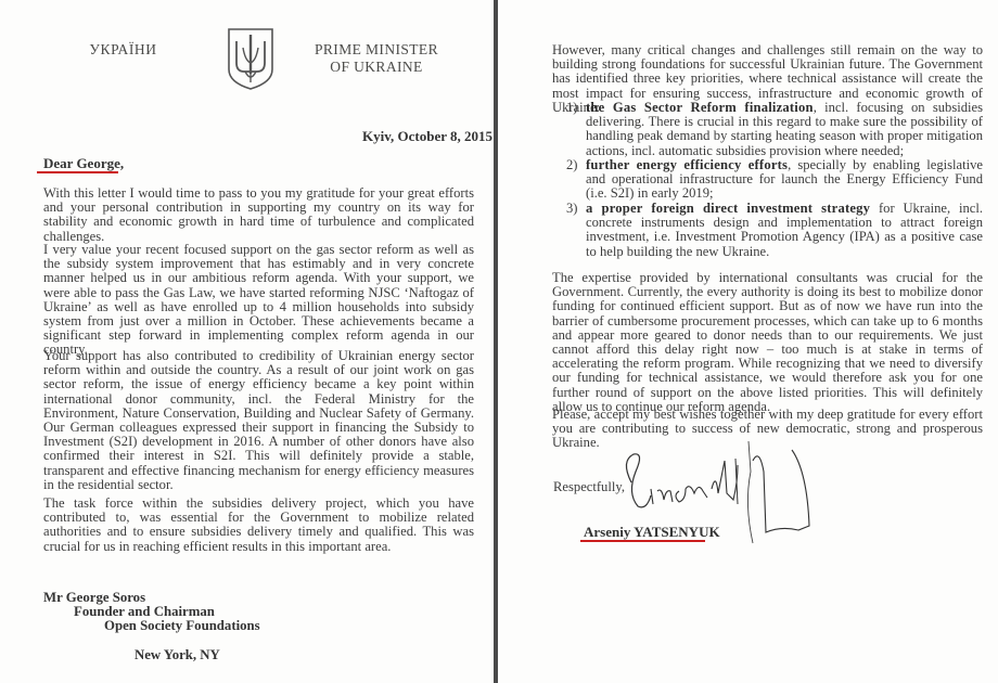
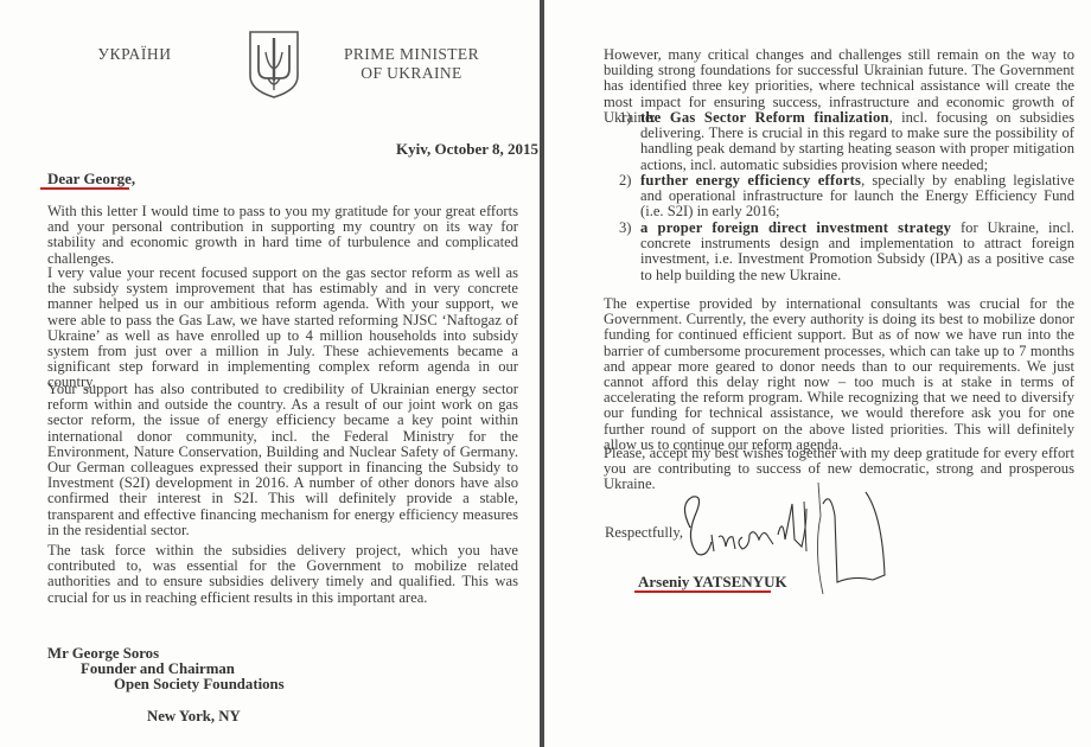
  УКРАЇНИ
  PRIME MINISTER
  OF UKRAINE
  Kyiv, October 8, 2015
  Dear George,
  With this letter I would time to pass to you my gratitude for your great efforts and your personal contribution in supporting my country on its way for stability and economic growth in hard time of turbulence and complicated challenges.
- I very value your recent focused support on the gas sector reform as well as the subsidy system improvement that has estimably and in very concrete manner helped us in our ambitious reform agenda. With your support, we were able to pass the Gas Law, we have started reforming NJSC ‘Naftogaz of Ukraine’ as well as have enrolled up to 4 million households into subsidy system from just over a million in October. These achievements became a significant step forward in implementing complex reform agenda in our country.
+ I very value your recent focused support on the gas sector reform as well as the subsidy system improvement that has estimably and in very concrete manner helped us in our ambitious reform agenda. With your support, we were able to pass the Gas Law, we have started reforming NJSC ‘Naftogaz of Ukraine’ as well as have enrolled up to 4 million households into subsidy system from just over a million in July. These achievements became a significant step forward in implementing complex reform agenda in our country.
  Your support has also contributed to credibility of Ukrainian energy sector reform within and outside the country. As a result of our joint work on gas sector reform, the issue of energy efficiency became a key point within international donor community, incl. the Federal Ministry for the Environment, Nature Conservation, Building and Nuclear Safety of Germany. Our German colleagues expressed their support in financing the Subsidy to Investment (S2I) development in 2016. A number of other donors have also confirmed their interest in S2I. This will definitely provide a stable, transparent and effective financing mechanism for energy efficiency measures in the residential sector.
  The task force within the subsidies delivery project, which you have contributed to, was essential for the Government to mobilize related authorities and to ensure subsidies delivery timely and qualified. This was crucial for us in reaching efficient results in this important area.
  Mr George Soros
  Founder and Chairman
  Open Society Foundations
  New York, NY
  However, many critical changes and challenges still remain on the way to building strong foundations for successful Ukrainian future. The Government has identified three key priorities, where technical assistance will create the most impact for ensuring success, infrastructure and economic growth of Ukraine:
  1)
  the Gas Sector Reform finalization, incl. focusing on subsidies delivering. There is crucial in this regard to make sure the possibility of handling peak demand by starting heating season with proper mitigation actions, incl. automatic subsidies provision where needed;
  2)
- further energy efficiency efforts, specially by enabling legislative and operational infrastructure for launch the Energy Efficiency Fund (i.e. S2I) in early 2019;
+ further energy efficiency efforts, specially by enabling legislative and operational infrastructure for launch the Energy Efficiency Fund (i.e. S2I) in early 2016;
  3)
- a proper foreign direct investment strategy for Ukraine, incl. concrete instruments design and implementation to attract foreign investment, i.e. Investment Promotion Agency (IPA) as a positive case to help building the new Ukraine.
+ a proper foreign direct investment strategy for Ukraine, incl. concrete instruments design and implementation to attract foreign investment, i.e. Investment Promotion Subsidy (IPA) as a positive case to help building the new Ukraine.
- The expertise provided by international consultants was crucial for the Government. Currently, the every authority is doing its best to mobilize donor funding for continued efficient support. But as of now we have run into the barrier of cumbersome procurement processes, which can take up to 6 months and appear more geared to donor needs than to our requirements. We just cannot afford this delay right now – too much is at stake in terms of accelerating the reform program. While recognizing that we need to diversify our funding for technical assistance, we would therefore ask you for one further round of support on the above listed priorities. This will definitely allow us to continue our reform agenda.
+ The expertise provided by international consultants was crucial for the Government. Currently, the every authority is doing its best to mobilize donor funding for continued efficient support. But as of now we have run into the barrier of cumbersome procurement processes, which can take up to 7 months and appear more geared to donor needs than to our requirements. We just cannot afford this delay right now – too much is at stake in terms of accelerating the reform program. While recognizing that we need to diversify our funding for technical assistance, we would therefore ask you for one further round of support on the above listed priorities. This will definitely allow us to continue our reform agenda.
  Please, accept my best wishes together with my deep gratitude for every effort you are contributing to success of new democratic, strong and prosperous Ukraine.
  Respectfully,
  Arseniy YATSENYUK
